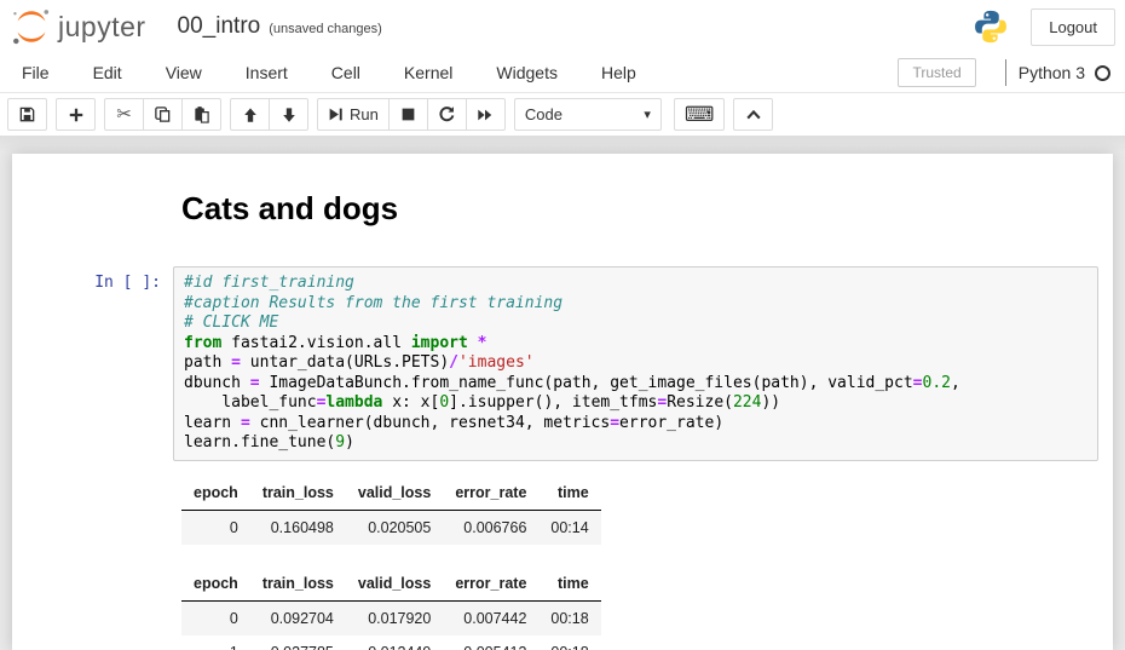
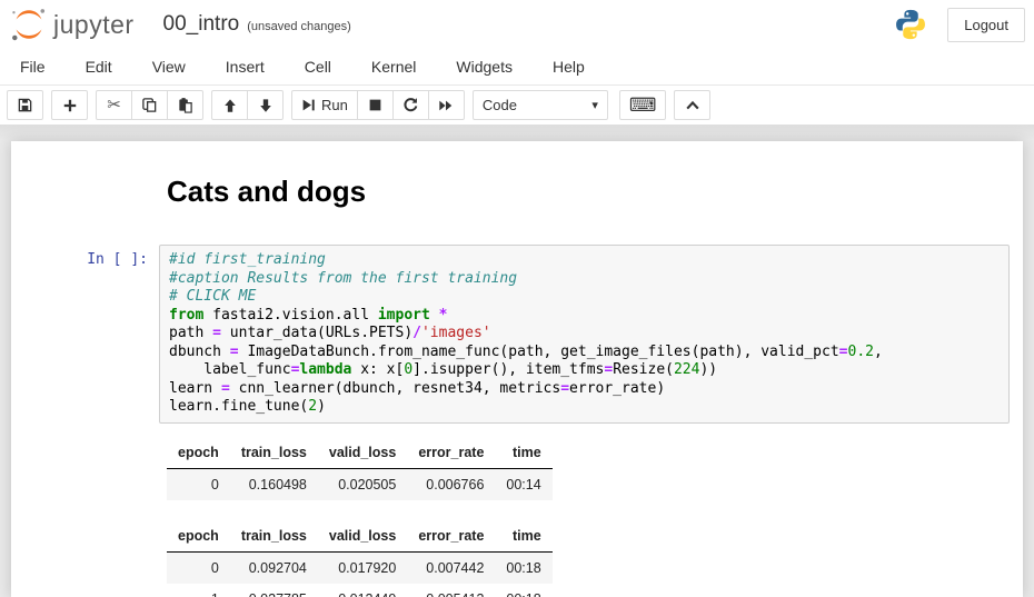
  jupyter
  00_intro
  (unsaved changes)
  Logout
  File
  Edit
  View
  Insert
  Cell
  Kernel
  Widgets
  Help
- Trusted
- Python 3
  ✂
  Run
  Code
  ▾
  ⌨
  Cats and dogs
  In [ ]:
  #id first_training
  #caption Results from the first training
  # CLICK ME
  from fastai2.vision.all import *
  path = untar_data(URLs.PETS)/'images'
  dbunch = ImageDataBunch.from_name_func(path, get_image_files(path), valid_pct=0.2,
  label_func=lambda x: x[0].isupper(), item_tfms=Resize(224))
  learn = cnn_learner(dbunch, resnet34, metrics=error_rate)
- learn.fine_tune(9)
+ learn.fine_tune(2)
  epoch	train_loss	valid_loss	error_rate	time
  0	0.160498	0.020505	0.006766	00:14
  epoch	train_loss	valid_loss	error_rate	time
  0	0.092704	0.017920	0.007442	00:18
